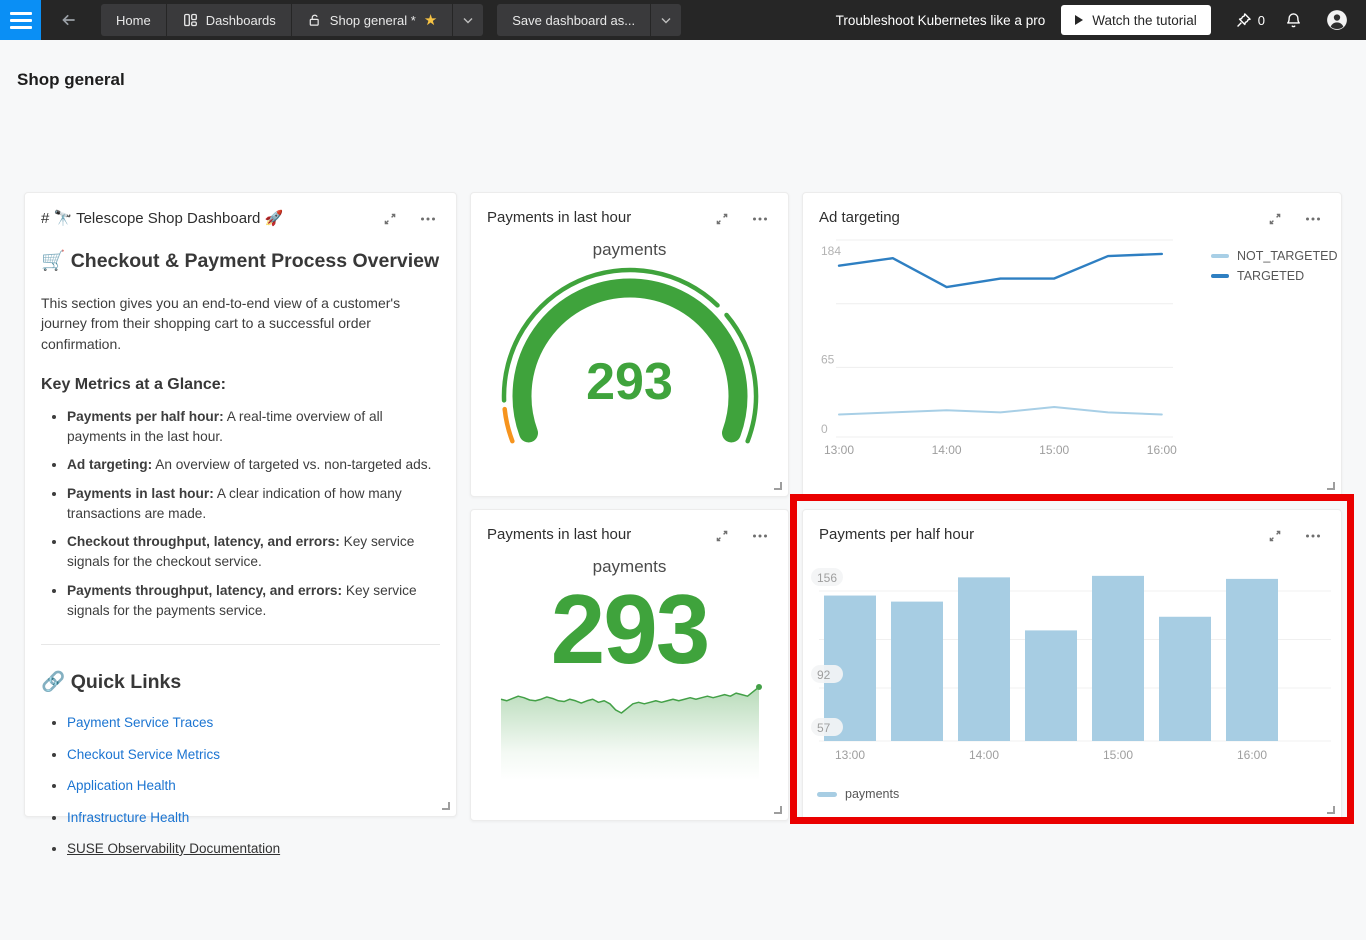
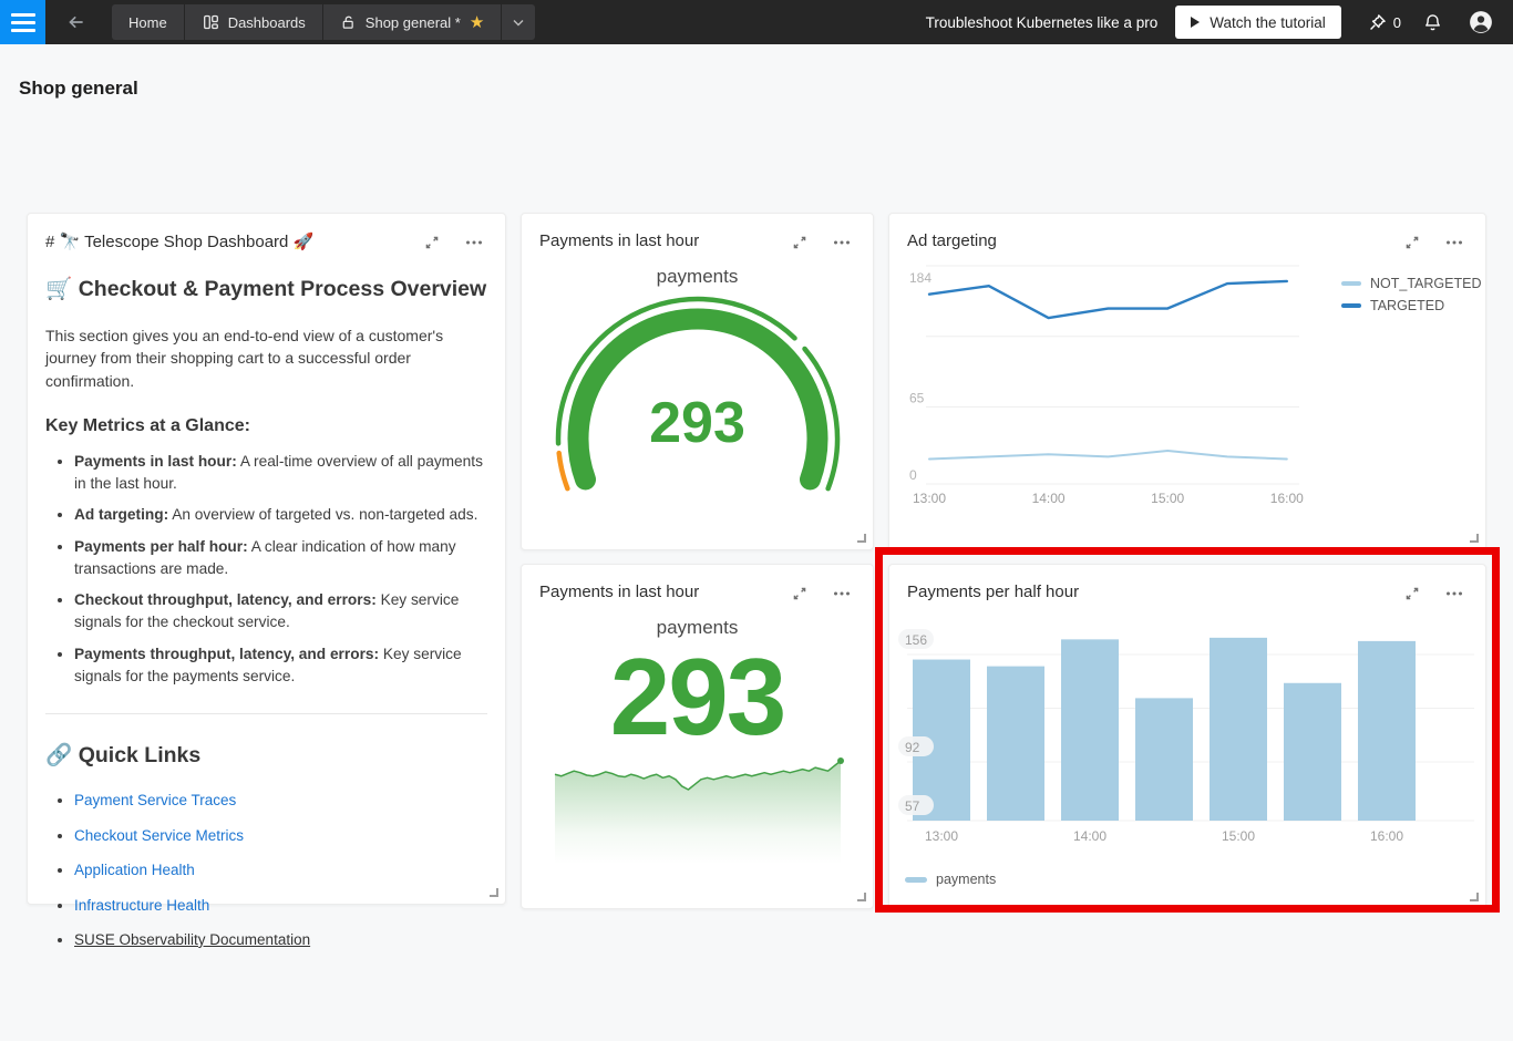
  Home
  Dashboards
  Shop general *
  ★
- Save dashboard as...
  Troubleshoot Kubernetes like a pro
  Watch the tutorial
  0
  Shop general
  # 🔭 Telescope Shop Dashboard 🚀
  🛒 Checkout & Payment Process Overview
  This section gives you an end-to-end view of a customer's journey from their shopping cart to a successful order confirmation.
  Key Metrics at a Glance:
- Payments per half hour: A real-time overview of all payments in the last hour.
+ Payments in last hour: A real-time overview of all payments in the last hour.
  Ad targeting: An overview of targeted vs. non-targeted ads.
- Payments in last hour: A clear indication of how many transactions are made.
+ Payments per half hour: A clear indication of how many transactions are made.
  Checkout throughput, latency, and errors: Key service signals for the checkout service.
  Payments throughput, latency, and errors: Key service signals for the payments service.
  🔗 Quick Links
  Payment Service Traces
  Checkout Service Metrics
  Application Health
  Infrastructure Health
  SUSE Observability Documentation
  Payments in last hour
  payments
  293
  Ad targeting
  184
  65
  0
  13:00
  14:00
  15:00
  16:00
  NOT_TARGETED
  TARGETED
  Payments in last hour
  payments
  293
  Payments per half hour
  156
  92
  57
  13:00
  14:00
  15:00
  16:00
  payments
